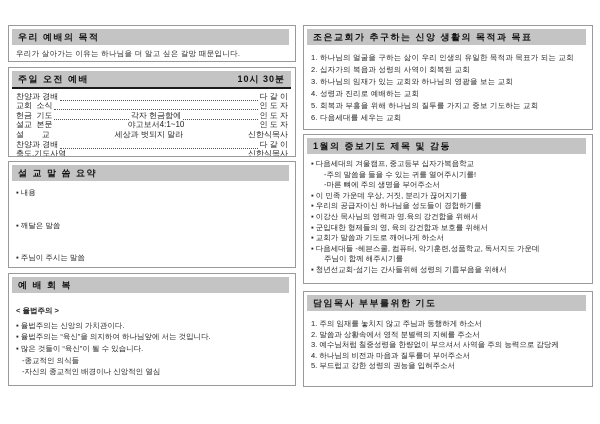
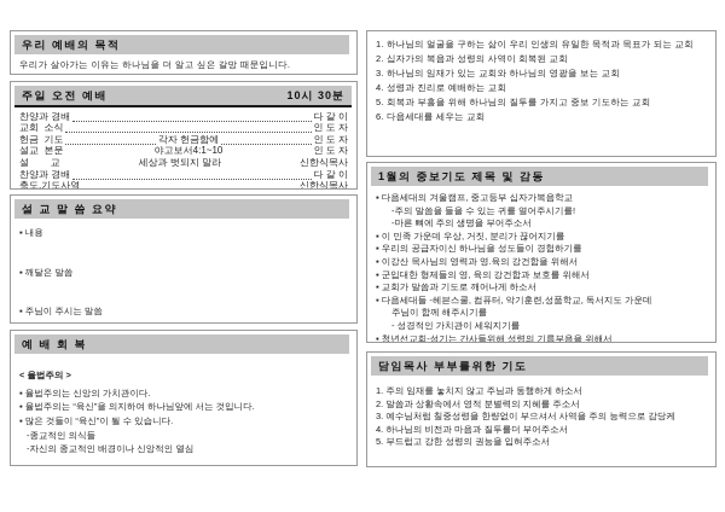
  우리 예배의 목적
  우리가 살아가는 이유는 하나님을 더 알고 싶은 갈망 때문입니다.
  주일 오전 예배
  10시 30분
  찬양과 경배
  다 같 이
  교회 소식
  인 도 자
  헌금 기도
  각자 헌금함에
  인 도 자
  설교 본문
  야고보서4:1~10
  인 도 자
  설 교
  세상과 벗되지 말라
  신한식목사
  찬양과 경배
  다 같 이
  축도,기도사역
  신한식목사
  설 교 말 씀 요약
  ▪ 내용
  ▪ 깨달은 말씀
  ▪ 주님이 주시는 말씀
  예 배 회 복
  < 율법주의 >
  ▪ 율법주의는 신앙의 가치관이다.
  ▪ 율법주의는 “육신”을 의지하여 하나님앞에 서는 것입니다.
  ▪ 많은 것들이 “육신”이 될 수 있습니다.
  -종교적인 의식들
  -자신의 종교적인 배경이나 신앙적인 열심
- 조은교회가 추구하는 신앙 생활의 목적과 목표
  1. 하나님의 얼굴을 구하는 삶이 우리 인생의 유일한 목적과 목표가 되는 교회
  2. 십자가의 복음과 성령의 사역이 회복된 교회
  3. 하나님의 임재가 있는 교회와 하나님의 영광을 보는 교회
  4. 성령과 진리로 예배하는 교회
  5. 회복과 부흥을 위해 하나님의 질투를 가지고 중보 기도하는 교회
  6. 다음세대를 세우는 교회
  1월의 중보기도 제목 및 감동
  ▪ 다음세대의 겨울캠프, 중고등부 십자가복음학교
  -주의 말씀을 들을 수 있는 귀를 열어주시기를!
  -마른 뼈에 주의 생명을 부어주소서
  ▪ 이 민족 가운데 우상, 거짓, 분리가 끊어지기를
  ▪ 우리의 공급자이신 하나님을 성도들이 경험하기를
  ▪ 이강산 목사님의 영력과 영.육의 강건함을 위해서
  ▪ 군입대한 형제들의 영, 육의 강건함과 보호를 위해서
  ▪ 교회가 말씀과 기도로 깨어나게 하소서
  ▪ 다음세대들 -헤븐스쿨, 컴퓨터, 악기훈련,성품학교, 독서지도 가운데
  주님이 함께 해주시기를
+ - 성경적인 가치관이 세워지기를
  ▪ 청년선교회-섬기는 간사들위해 성령의 기름부음을 위해서
  담임목사 부부를위한 기도
  1. 주의 임재를 놓치지 않고 주님과 동행하게 하소서
  2. 말씀과 상황속에서 영적 분별력의 지혜를 주소서
  3. 예수님처럼 칠중성령을 한량없이 부으셔서 사역을 주의 능력으로 감당케
  4. 하나님의 비전과 마음과 질투를더 부어주소서
  5. 부드럽고 강한 성령의 권능을 입혀주소서
